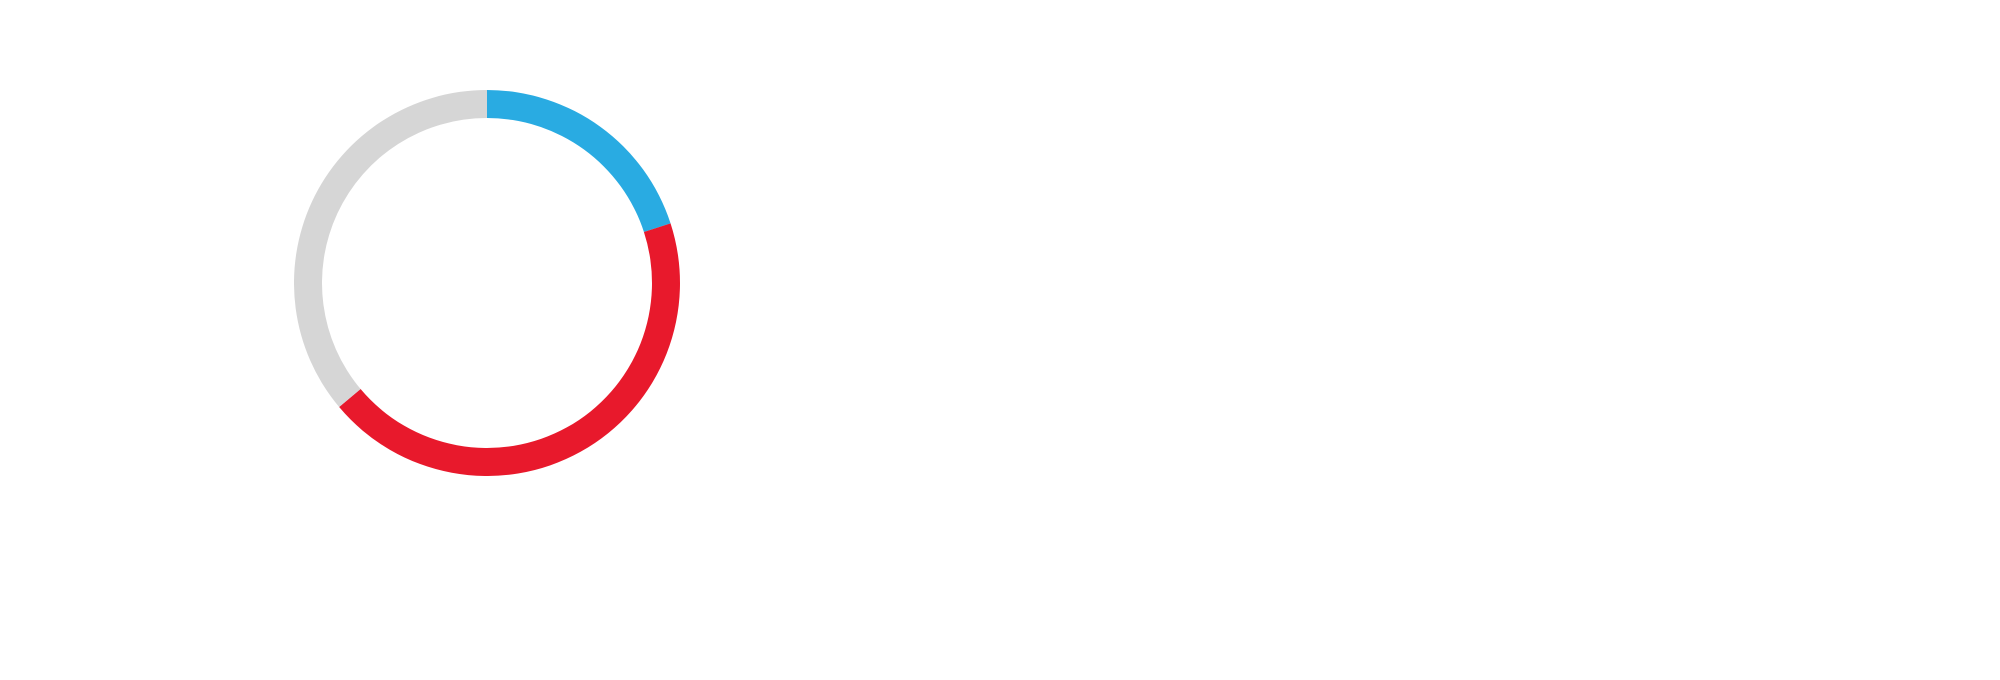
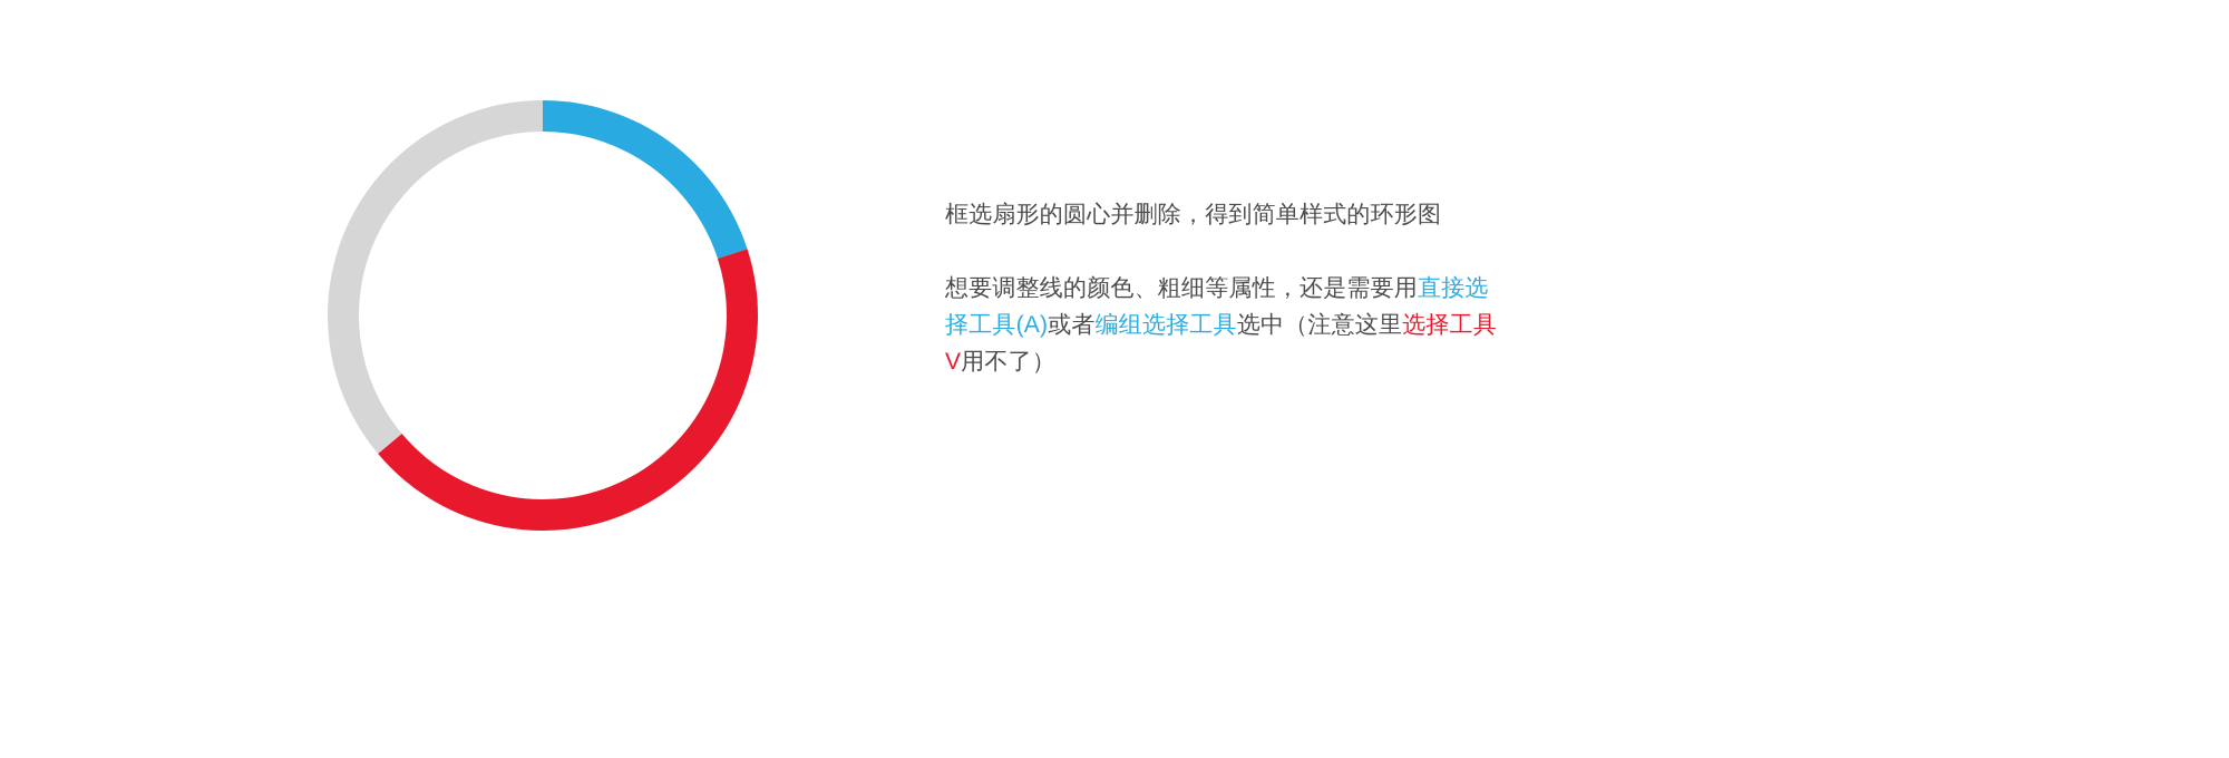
+ 框选扇形的圆心并删除，得到简单样式的环形图
+ 想要调整线的颜色、粗细等属性，还是需要用直接选择工具(A)或者编组选择工具选中（注意这里选择工具V用不了）
